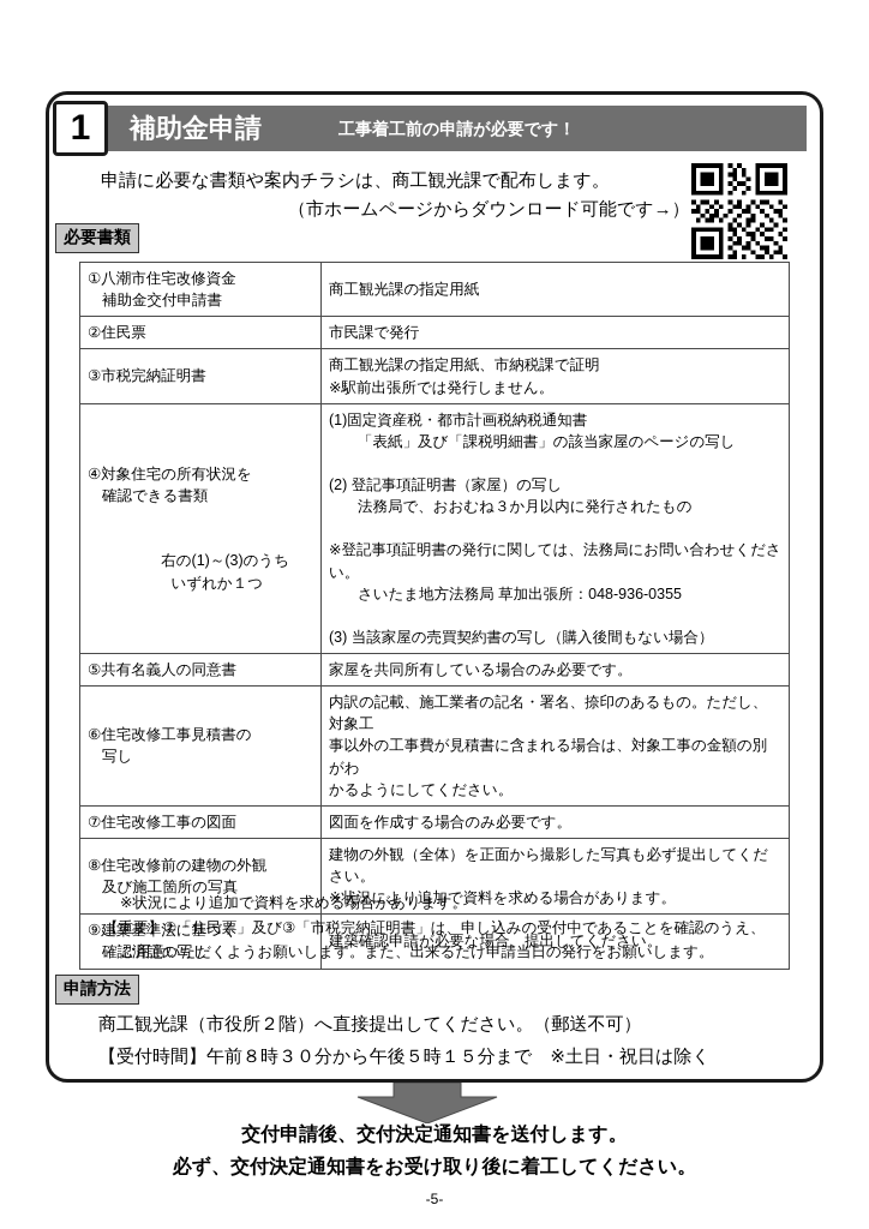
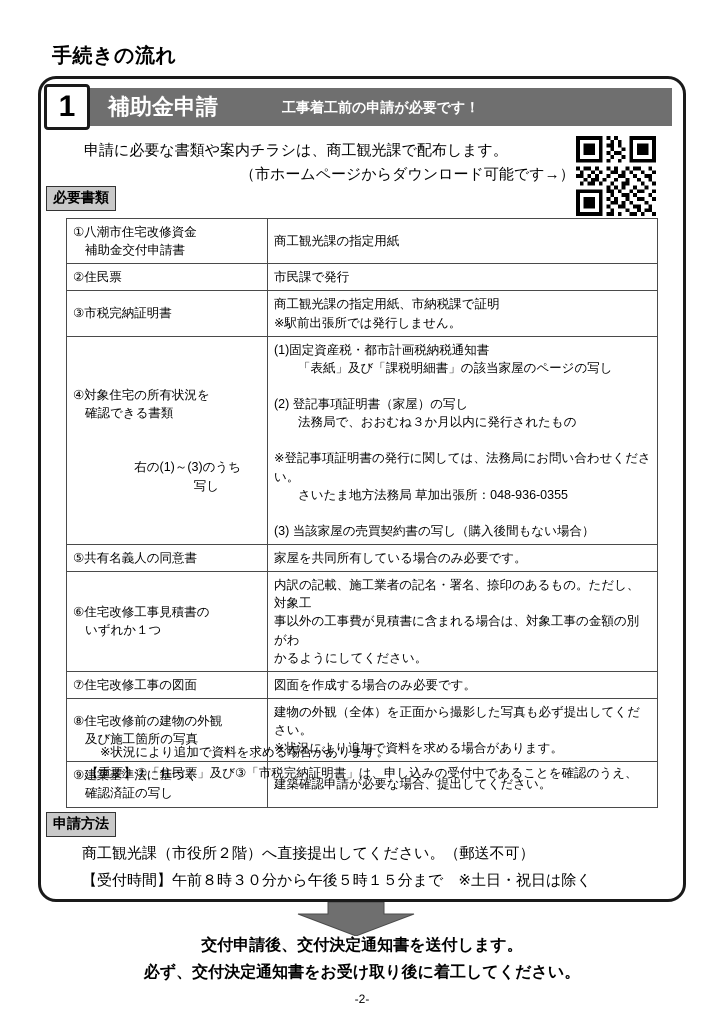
+ 手続きの流れ
  1
  補助金申請
  工事着工前の申請が必要です！
  申請に必要な書類や案内チラシは、商工観光課で配布します。
  （市ホームページからダウンロード可能です→）
  必要書類
  ①八潮市住宅改修資金 補助金交付申請書	商工観光課の指定用紙
  ②住民票	市民課で発行
  ③市税完納証明書	商工観光課の指定用紙、市納税課で証明 ※駅前出張所では発行しません。
- ④対象住宅の所有状況を 確認できる書類 右の(1)～(3)のうち いずれか１つ	(1)固定資産税・都市計画税納税通知書 「表紙」及び「課税明細書」の該当家屋のページの写し (2) 登記事項証明書（家屋）の写し 法務局で、おおむね３か月以内に発行されたもの ※登記事項証明書の発行に関しては、法務局にお問い合わせください。 さいたま地方法務局 草加出張所：048-936-0355 (3) 当該家屋の売買契約書の写し（購入後間もない場合）
+ ④対象住宅の所有状況を 確認できる書類 右の(1)～(3)のうち 写し	(1)固定資産税・都市計画税納税通知書 「表紙」及び「課税明細書」の該当家屋のページの写し (2) 登記事項証明書（家屋）の写し 法務局で、おおむね３か月以内に発行されたもの ※登記事項証明書の発行に関しては、法務局にお問い合わせください。 さいたま地方法務局 草加出張所：048-936-0355 (3) 当該家屋の売買契約書の写し（購入後間もない場合）
  ⑤共有名義人の同意書	家屋を共同所有している場合のみ必要です。
- ⑥住宅改修工事見積書の 写し	内訳の記載、施工業者の記名・署名、捺印のあるもの。ただし、対象工 事以外の工事費が見積書に含まれる場合は、対象工事の金額の別がわ かるようにしてください。
+ ⑥住宅改修工事見積書の いずれか１つ	内訳の記載、施工業者の記名・署名、捺印のあるもの。ただし、対象工 事以外の工事費が見積書に含まれる場合は、対象工事の金額の別がわ かるようにしてください。
  ⑦住宅改修工事の図面	図面を作成する場合のみ必要です。
  ⑧住宅改修前の建物の外観 及び施工箇所の写真	建物の外観（全体）を正面から撮影した写真も必ず提出してください。 ※状況により追加で資料を求める場合があります。
  ⑨建築基準法に基づく 確認済証の写し	建築確認申請が必要な場合、提出してください。
  ※状況により追加で資料を求める場合があります。
  【重要】②「住民票」及び③「市税完納証明書」は、申し込みの受付中であることを確認のうえ、
- ご用意いただくようお願いします。また、出来るだけ申請当日の発行をお願いします。
  申請方法
  商工観光課（市役所２階）へ直接提出してください。（郵送不可）
  【受付時間】午前８時３０分から午後５時１５分まで ※土日・祝日は除く
  交付申請後、交付決定通知書を送付します。
  必ず、交付決定通知書をお受け取り後に着工してください。
- -5-
+ -2-
